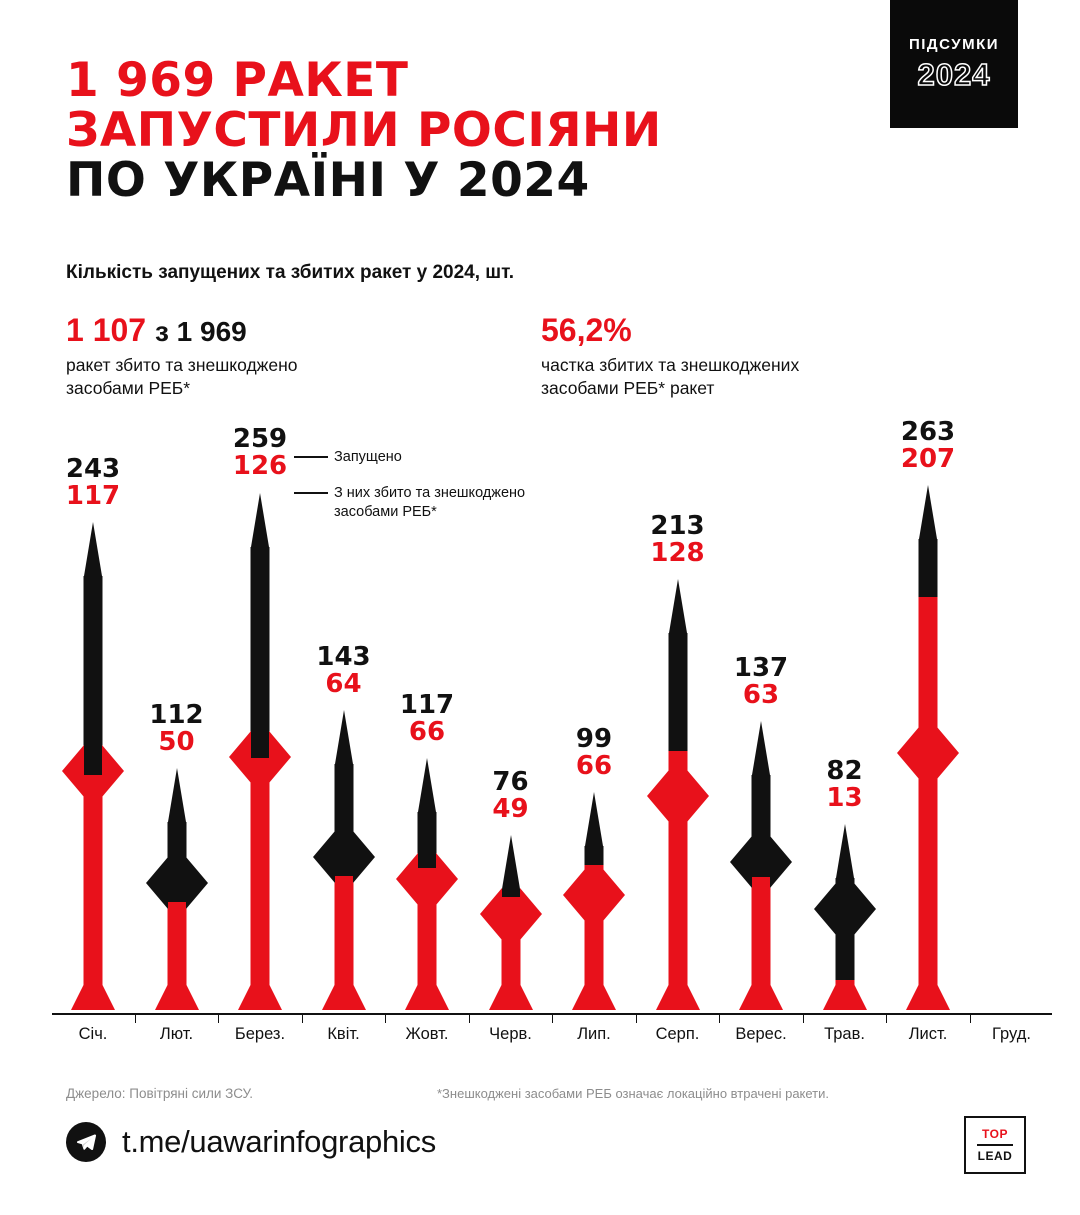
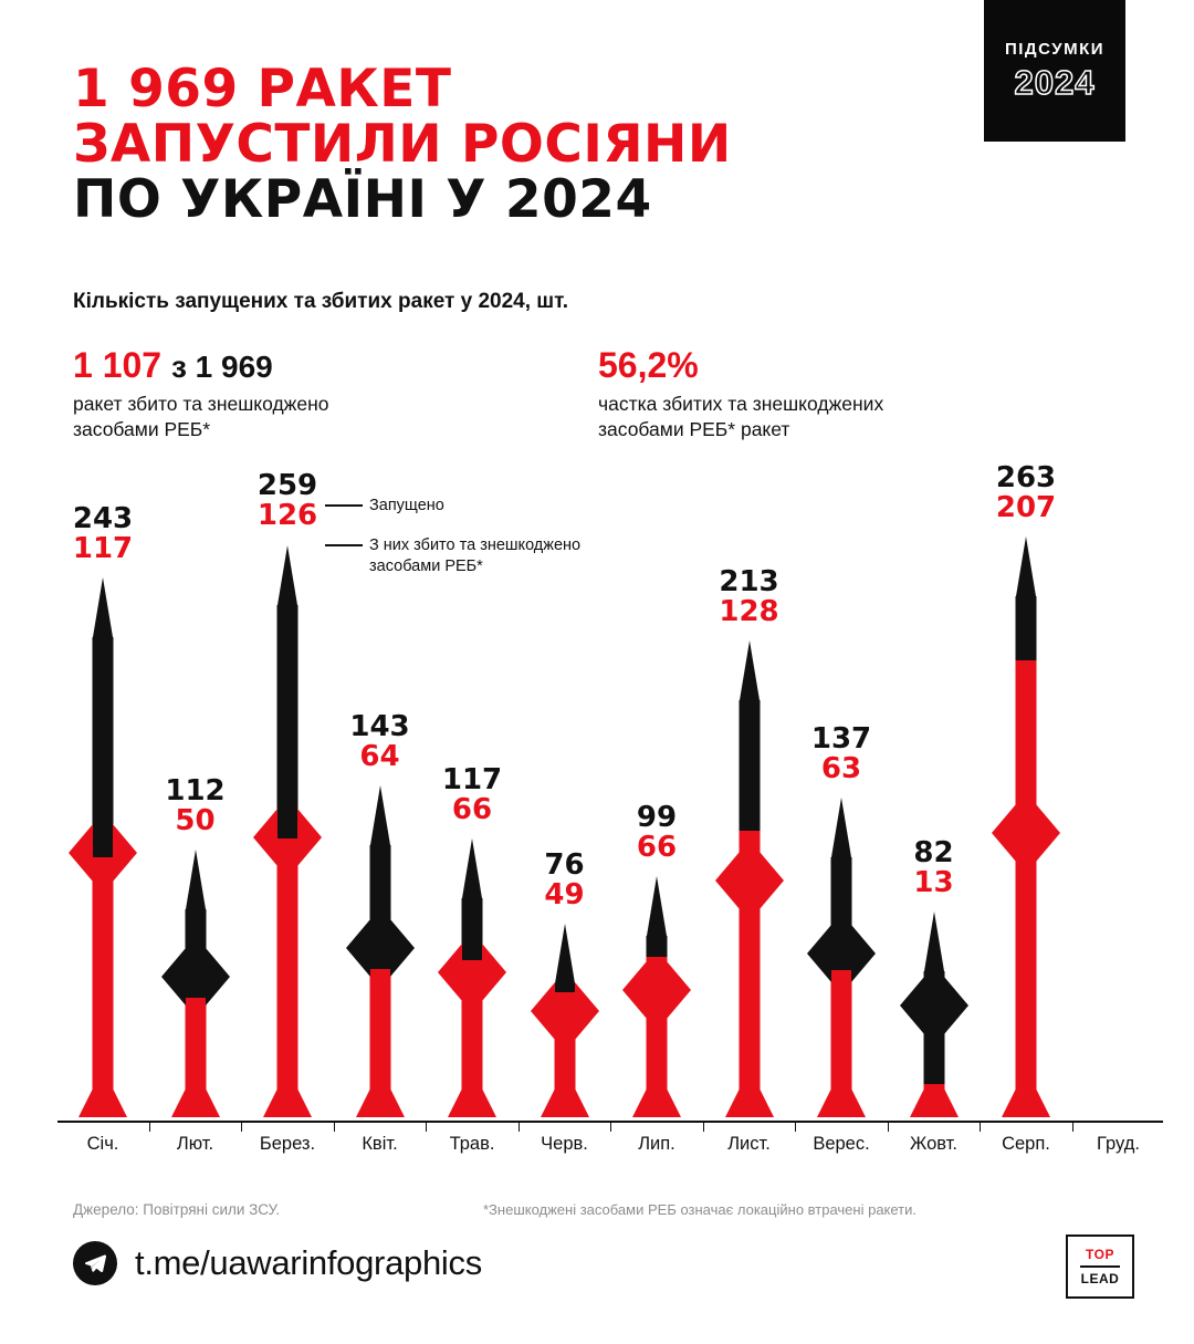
  1 969 РАКЕТ
  ЗАПУСТИЛИ РОСІЯНИ
  ПО УКРАЇНІ У 2024
  ПІДСУМКИ
  2024
  Кількість запущених та збитих ракет у 2024, шт.
  1 107 з 1 969
  ракет збито та знешкоджено
  засобами РЕБ*
  56,2%
  частка збитих та знешкоджених
  засобами РЕБ* ракет
  Запущено
  З них збито та знешкоджено
  засобами РЕБ*
  243
  117
  112
  50
  259
  126
  143
  64
  117
  66
  76
  49
  99
  66
  213
  128
  137
  63
  82
  13
  263
  207
  Січ.
  Лют.
  Берез.
  Квіт.
- Жовт.
+ Трав.
  Черв.
  Лип.
- Серп.
+ Лист.
  Верес.
- Трав.
+ Жовт.
- Лист.
+ Серп.
  Груд.
  Джерело: Повітряні сили ЗСУ.
  *Знешкоджені засобами РЕБ означає локаційно втрачені ракети.
  t.me/uawarinfographics
  TOP
  LEAD
